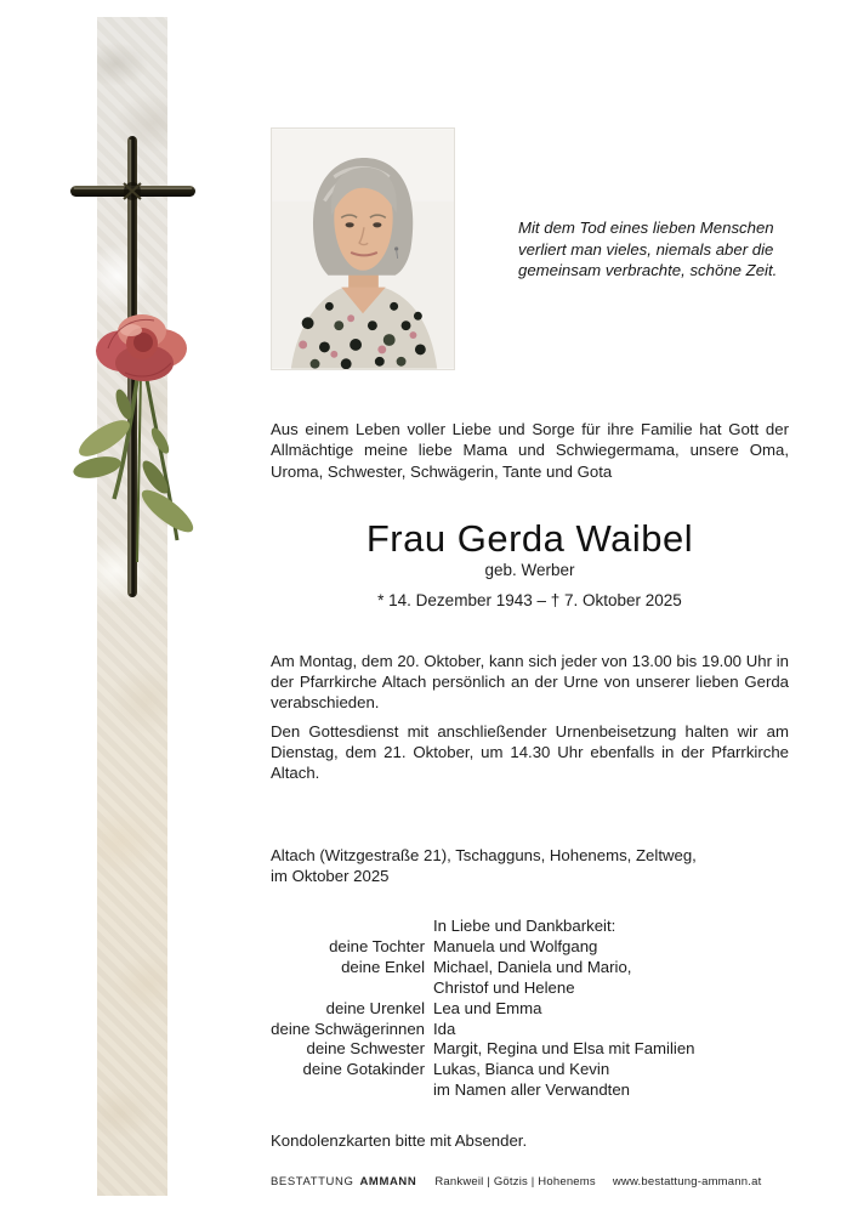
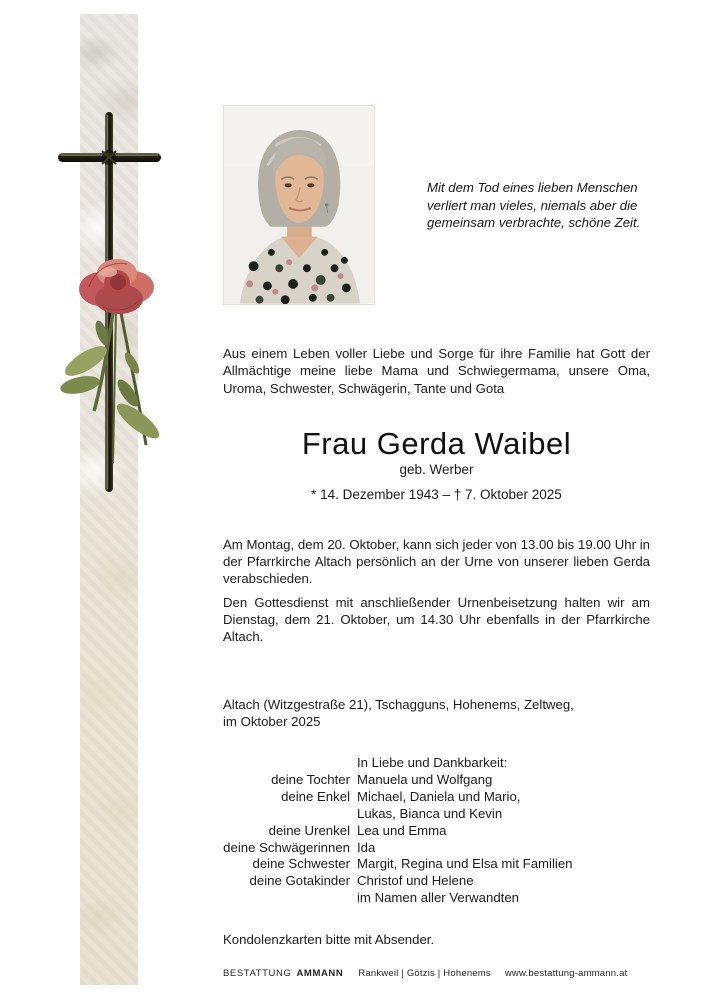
  Mit dem Tod eines lieben Menschen
  verliert man vieles, niemals aber die
  gemeinsam verbrachte, schöne Zeit.
  Aus einem Leben voller Liebe und Sorge für ihre Familie hat Gott der Allmächtige meine liebe Mama und Schwiegermama, unsere Oma, Uroma, Schwester, Schwägerin, Tante und Gota
  Frau Gerda Waibel
  geb. Werber
  * 14. Dezember 1943 – † 7. Oktober 2025
  Am Montag, dem 20. Oktober, kann sich jeder von 13.00 bis 19.00 Uhr in der Pfarrkirche Altach persönlich an der Urne von unserer lieben Gerda verabschieden.
  Den Gottesdienst mit anschließender Urnenbeisetzung halten wir am Dienstag, dem 21. Oktober, um 14.30 Uhr ebenfalls in der Pfarrkirche Altach.
  Altach (Witzgestraße 21), Tschagguns, Hohenems, Zeltweg,
  im Oktober 2025
  In Liebe und Dankbarkeit:
  deine Tochter
  Manuela und Wolfgang
  deine Enkel
  Michael, Daniela und Mario,
- Christof und Helene
+ Lukas, Bianca und Kevin
  deine Urenkel
  Lea und Emma
  deine Schwägerinnen
  Ida
  deine Schwester
  Margit, Regina und Elsa mit Familien
  deine Gotakinder
- Lukas, Bianca und Kevin
+ Christof und Helene
  im Namen aller Verwandten
  Kondolenzkarten bitte mit Absender.
  BESTATTUNG
  AMMANN
  Rankweil | Götzis | Hohenems
  www.bestattung-ammann.at
